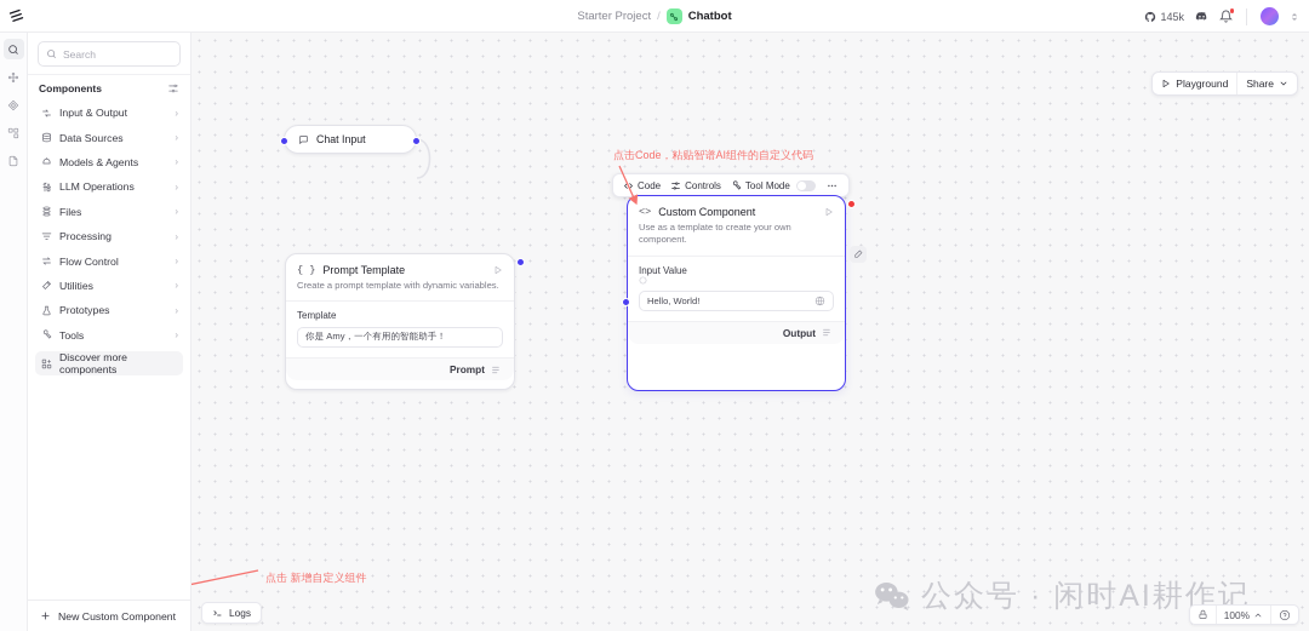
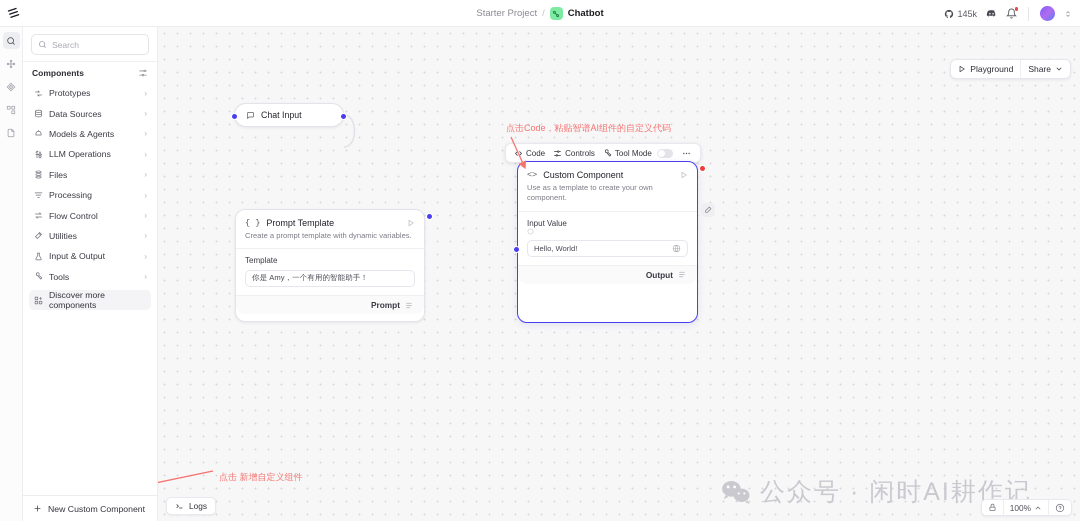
  Starter Project
  /
  Chatbot
  145k
  Search
  Components
- Input & Output
+ Prototypes
  ›
  Data Sources
  ›
  Models & Agents
  ›
  LLM Operations
  ›
  Files
  ›
  Processing
  ›
  Flow Control
  ›
  Utilities
  ›
- Prototypes
+ Input & Output
  ›
  Tools
  ›
  Discover more components
  New Custom Component
  Playground
  Share
  Chat Input
  { }
  Prompt Template
  Create a prompt template with dynamic variables.
  Template
  你是 Amy，一个有用的智能助手！
  Prompt
  Code
  Controls
  Tool Mode
  <>
  Custom Component
  Use as a template to create your own component.
  Input Value
  Hello, World!
  Output
  点击Code，粘贴智谱AI组件的自定义代码
  点击 新增自定义组件
  公众号 · 闲时AI耕作记
  Logs
  100%
